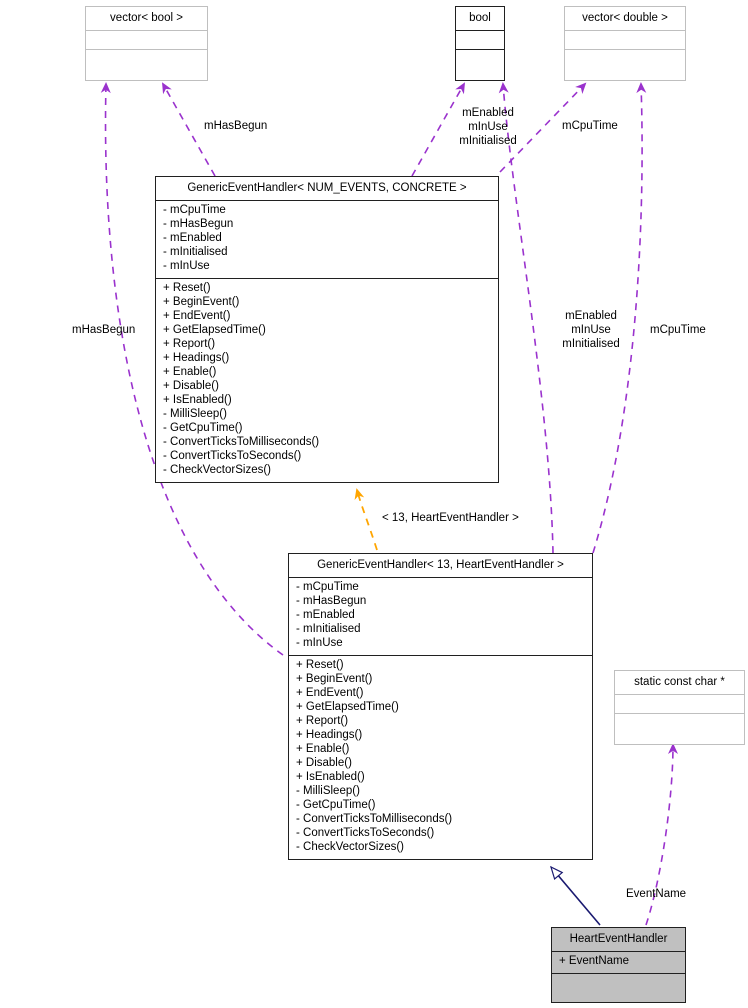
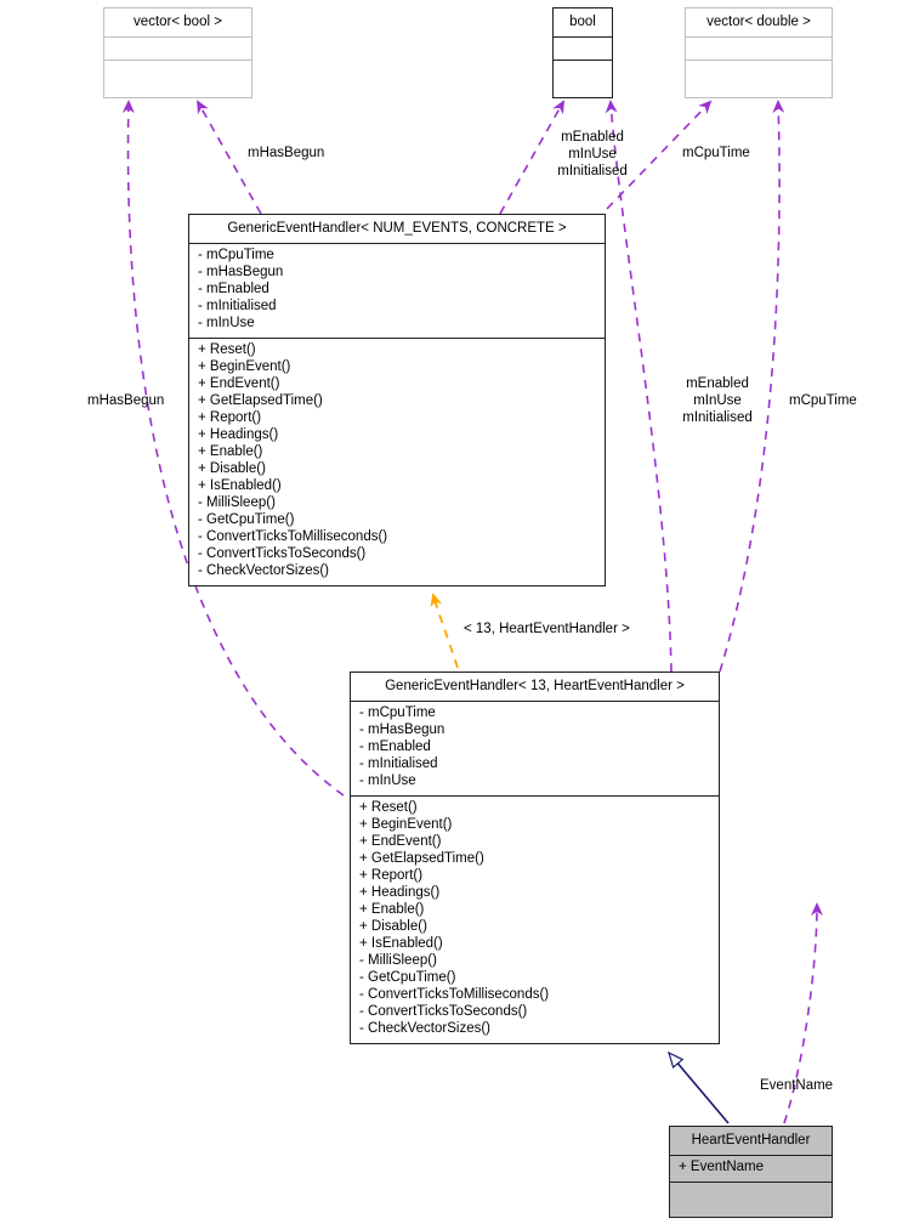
  vector< bool >
  bool
  vector< double >
  GenericEventHandler< NUM_EVENTS, CONCRETE >
  - mCpuTime
  - mHasBegun
  - mEnabled
  - mInitialised
  - mInUse
  + Reset()
  + BeginEvent()
  + EndEvent()
  + GetElapsedTime()
  + Report()
  + Headings()
  + Enable()
  + Disable()
  + IsEnabled()
  - MilliSleep()
  - GetCpuTime()
  - ConvertTicksToMilliseconds()
  - ConvertTicksToSeconds()
  - CheckVectorSizes()
  GenericEventHandler< 13, HeartEventHandler >
  - mCpuTime
  - mHasBegun
  - mEnabled
  - mInitialised
  - mInUse
  + Reset()
  + BeginEvent()
  + EndEvent()
  + GetElapsedTime()
  + Report()
  + Headings()
  + Enable()
  + Disable()
  + IsEnabled()
  - MilliSleep()
  - GetCpuTime()
  - ConvertTicksToMilliseconds()
  - ConvertTicksToSeconds()
  - CheckVectorSizes()
- static const char *
  HeartEventHandler
  + EventName
  mHasBegun
  mEnabled
  mInUse
  mInitialised
  mCpuTime
  mHasBegun
  mEnabled
  mInUse
  mInitialised
  mCpuTime
  < 13, HeartEventHandler >
  EventName
